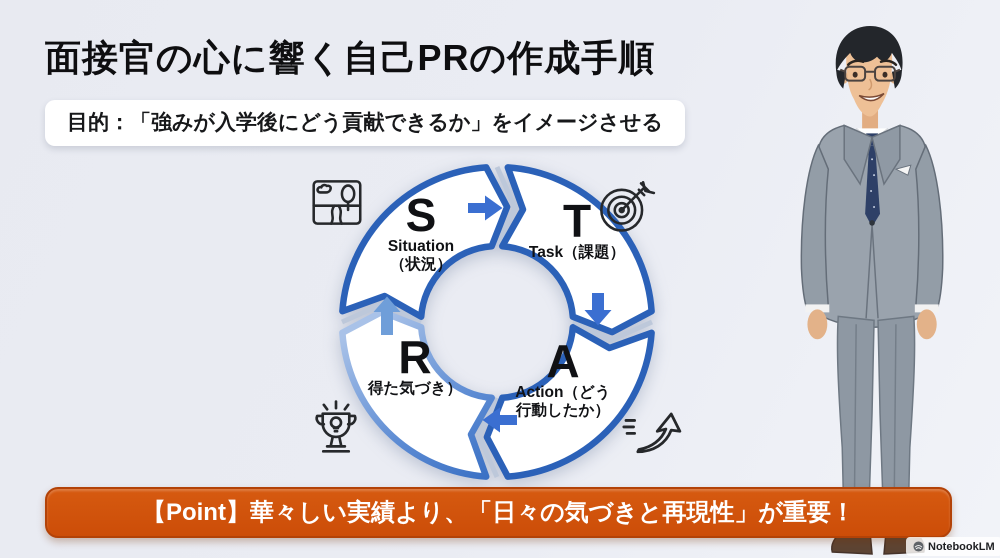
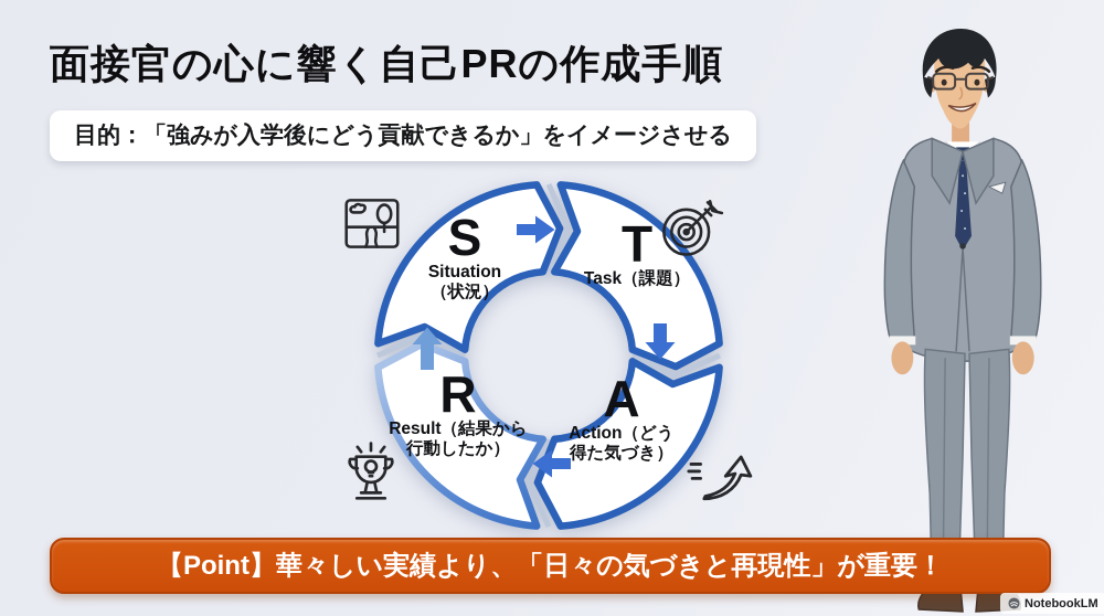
  面接官の心に響く自己PRの作成手順
  目的：「強みが入学後にどう貢献できるか」をイメージさせる
  S
  Situation
  （状況）
  T
  Task（課題）
  A
  Action（どう
- 行動したか）
+ 得た気づき）
  R
+ Result（結果から
- 得た気づき）
+ 行動したか）
  【Point】華々しい実績より、「日々の気づきと再現性」が重要！
  NotebookLM
